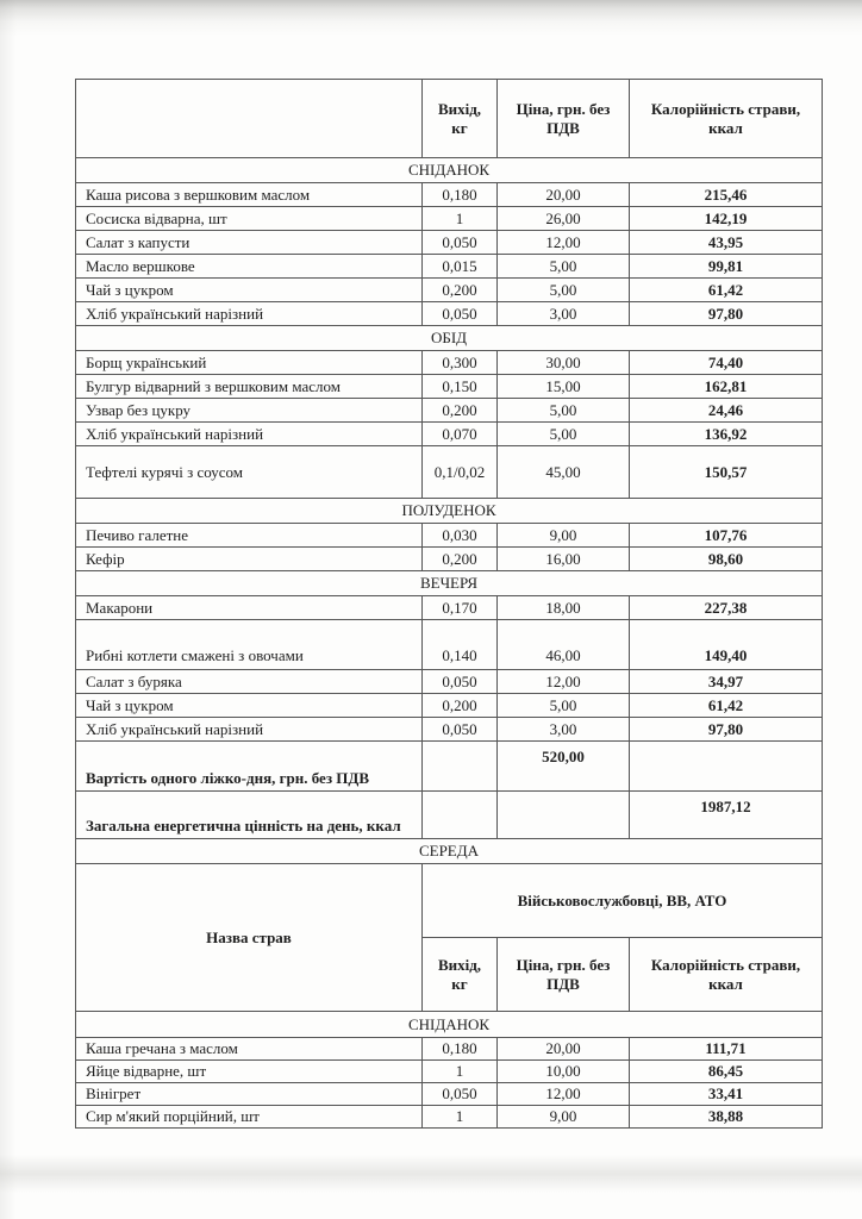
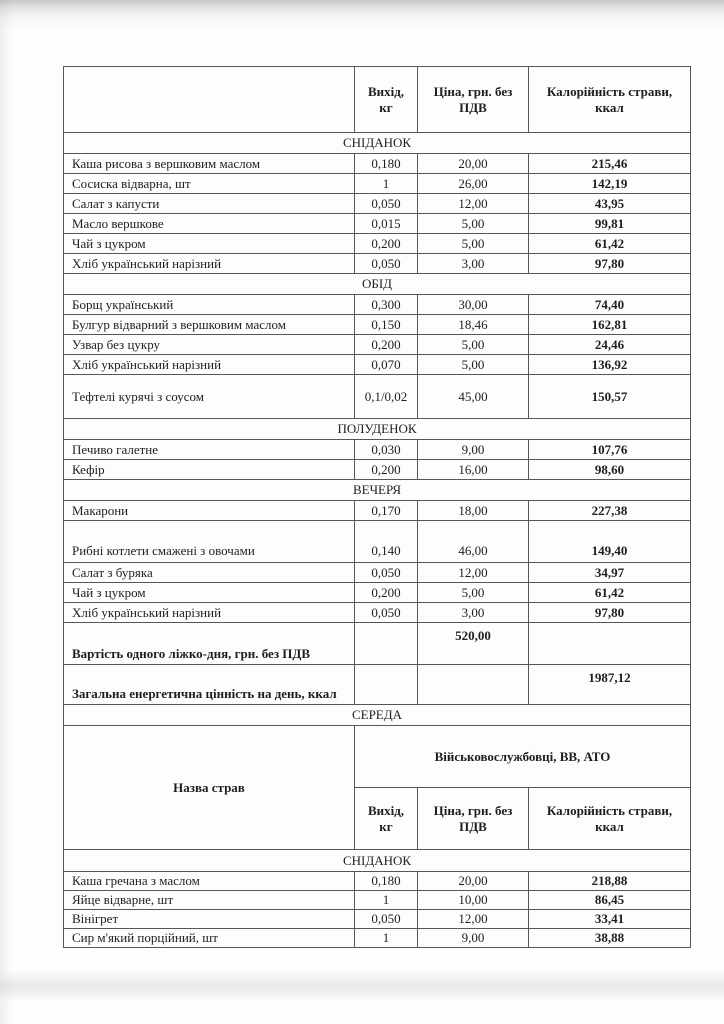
  	Вихід, кг	Ціна, грн. без ПДВ	Калорійність страви, ккал
  СНІДАНОК
  Каша рисова з вершковим маслом	0,180	20,00	215,46
  Сосиска відварна, шт	1	26,00	142,19
  Салат з капусти	0,050	12,00	43,95
  Масло вершкове	0,015	5,00	99,81
  Чай з цукром	0,200	5,00	61,42
  Хліб український нарізний	0,050	3,00	97,80
  ОБІД
  Борщ український	0,300	30,00	74,40
- Булгур відварний з вершковим маслом	0,150	15,00	162,81
+ Булгур відварний з вершковим маслом	0,150	18,46	162,81
  Узвар без цукру	0,200	5,00	24,46
  Хліб український нарізний	0,070	5,00	136,92
  Тефтелі курячі з соусом	0,1/0,02	45,00	150,57
  ПОЛУДЕНОК
  Печиво галетне	0,030	9,00	107,76
  Кефір	0,200	16,00	98,60
  ВЕЧЕРЯ
  Макарони	0,170	18,00	227,38
  Рибні котлети смажені з овочами	0,140	46,00	149,40
  Салат з буряка	0,050	12,00	34,97
  Чай з цукром	0,200	5,00	61,42
  Хліб український нарізний	0,050	3,00	97,80
  Вартість одного ліжко-дня, грн. без ПДВ		520,00
  Загальна енергетична цінність на день, ккал			1987,12
  СЕРЕДА
  Назва страв	Військовослужбовці, ВВ, АТО
  Вихід, кг	Ціна, грн. без ПДВ	Калорійність страви, ккал
  СНІДАНОК
- Каша гречана з маслом	0,180	20,00	111,71
+ Каша гречана з маслом	0,180	20,00	218,88
  Яйце відварне, шт	1	10,00	86,45
  Вінігрет	0,050	12,00	33,41
  Сир м'який порційний, шт	1	9,00	38,88
